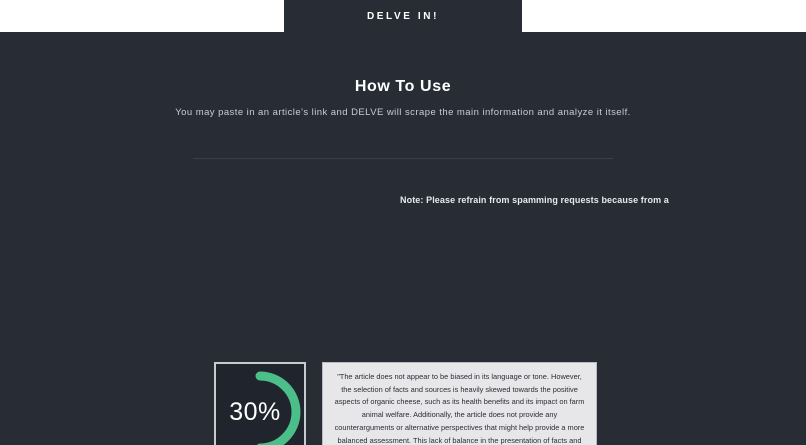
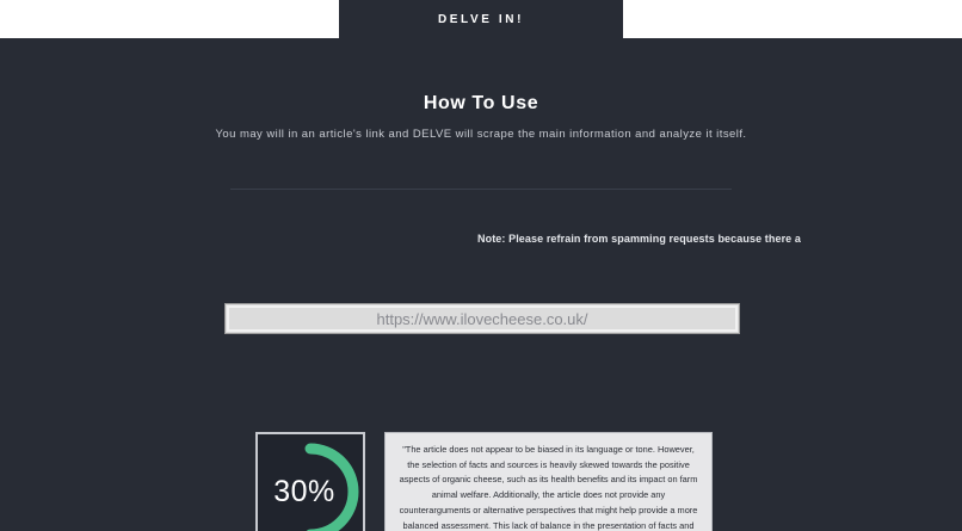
  DELVE IN!
  How To Use
- You may paste in an article's link and DELVE will scrape the main information and analyze it itself.
+ You may will in an article's link and DELVE will scrape the main information and analyze it itself.
- Note: Please refrain from spamming requests because from a
+ Note: Please refrain from spamming requests because there a
+ https://www.ilovecheese.co.uk/
  30%
  "The article does not appear to be biased in its language or tone. However, the selection of facts and sources is heavily skewed towards the positive aspects of organic cheese, such as its health benefits and its impact on farm animal welfare. Additionally, the article does not provide any counterarguments or alternative perspectives that might help provide a more balanced assessment. This lack of balance in the presentation of facts and
